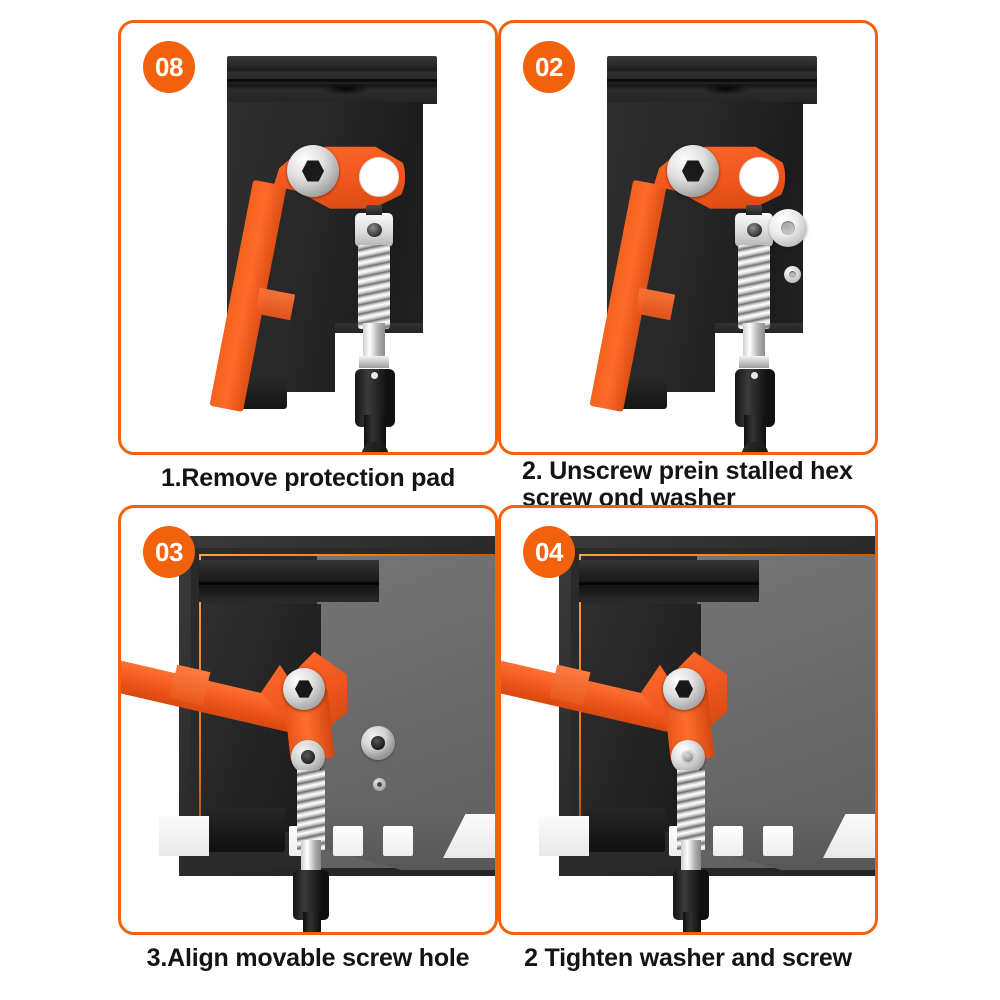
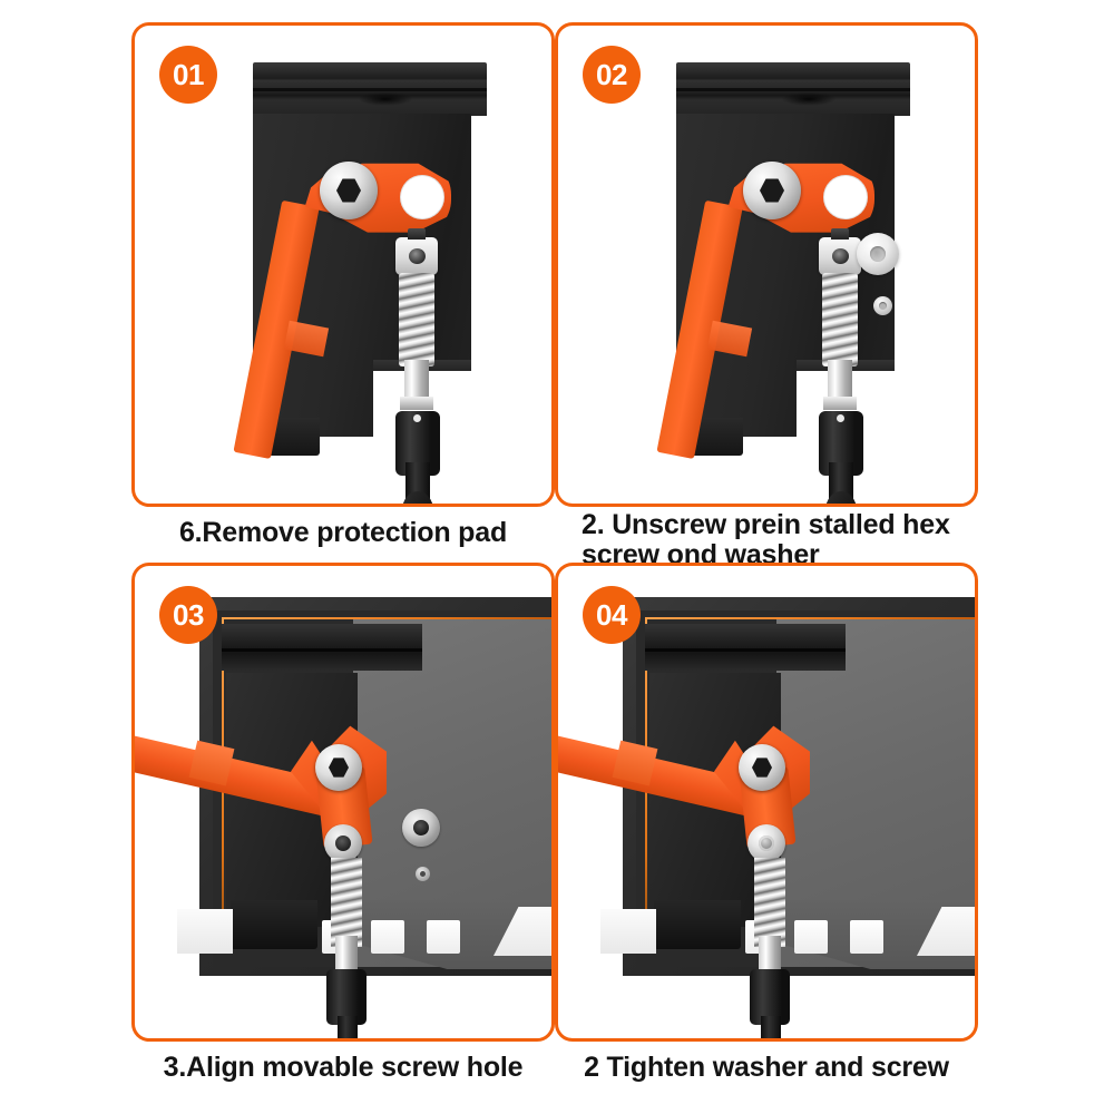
- 08
+ 01
- 1.Remove protection pad
+ 6.Remove protection pad
  02
  2. Unscrew prein stalled hex
  screw ond washer
  03
  3.Align movable screw hole
  04
  2 Tighten washer and screw
